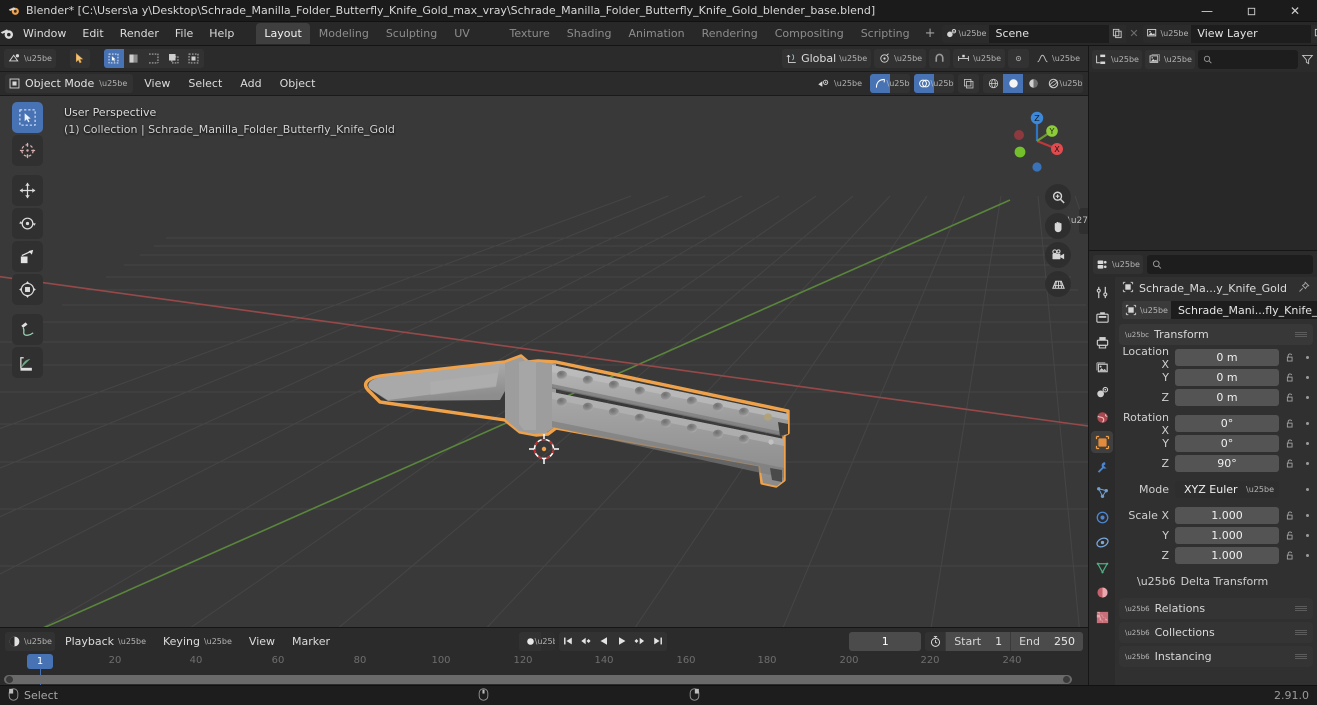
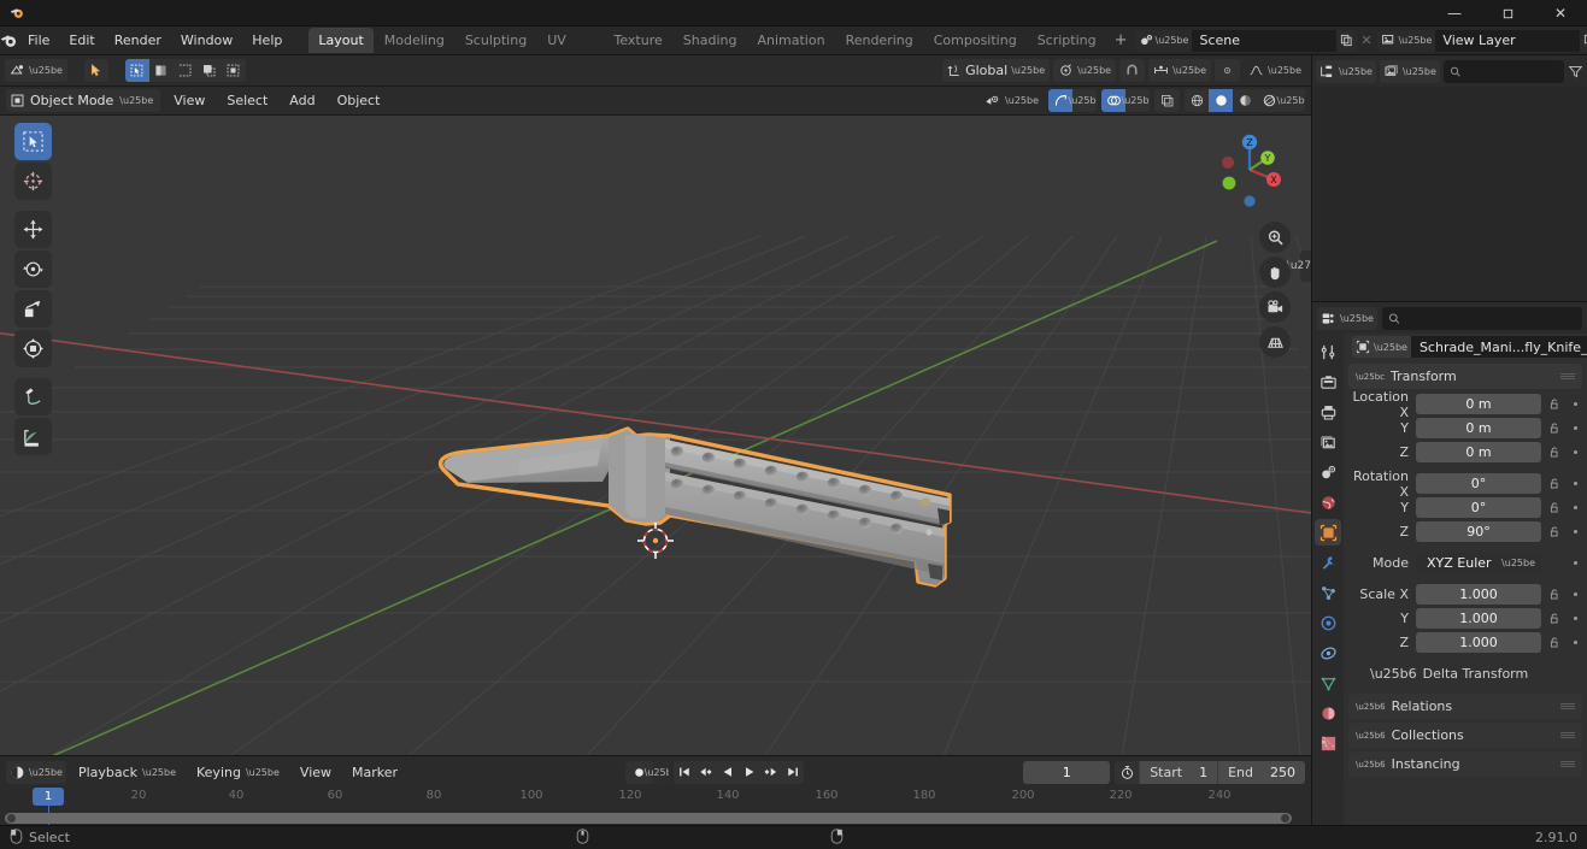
- Blender* [C:\Users\a y\Desktop\Schrade_Manilla_Folder_Butterfly_Knife_Gold_max_vray\Schrade_Manilla_Folder_Butterfly_Knife_Gold_blender_base.blend]
  —
  ✕
- Window
+ File
  Edit
  Render
- File
+ Window
  Help
  Layout
  Modeling
  Sculpting
  Shading
  Animation
  Rendering
  Compositing
  Scripting
  +
  \u25be
  Scene
  ✕
  \u25be
  View Layer
  \u25be
  Global
  \u25be
  \u25be
  \u25be
  \u25be
  Object Mode
  \u25be
  View
  Select
  Add
  Object
  \u25be
  \u25b
  \u25b
  \u25b
- User Perspective
- (1) Collection | Schrade_Manilla_Folder_Butterfly_Knife_Gold
  X
  Y
  Z
  \u25be
  Playback
  \u25be
  Keying
  \u25be
  View
  Marker
  1
  Start
  1
  End
  250
  20
  40
  60
  80
  100
  120
  140
  160
  180
  200
  220
  240
  1
  \u25be
  \u25be
  \u25be
- Schrade_Ma...y_Knife_Gold
  \u25be
  Schrade_Mani...fly_Knife_
  \u25bc
  Transform
  Location X
  0 m
  Y
  0 m
  Z
  0 m
  Rotation X
  0°
  Y
  0°
  Z
  90°
  Mode
  XYZ Euler
  \u25be
  Scale X
  1.000
  Y
  1.000
  Z
  1.000
  \u25b6
  Delta Transform
  \u25b6
  Relations
  \u25b6
  Collections
  \u25b6
  Instancing
  Select
  2.91.0
